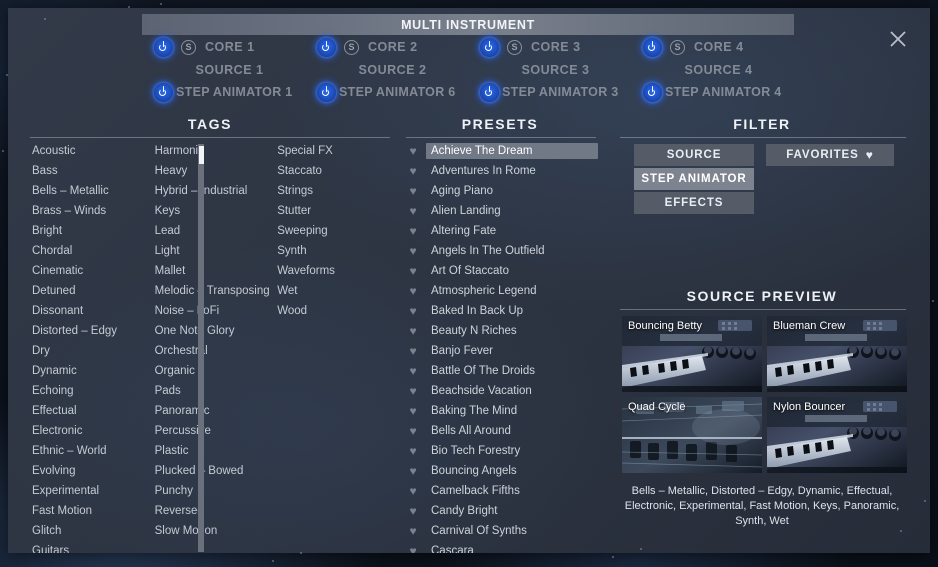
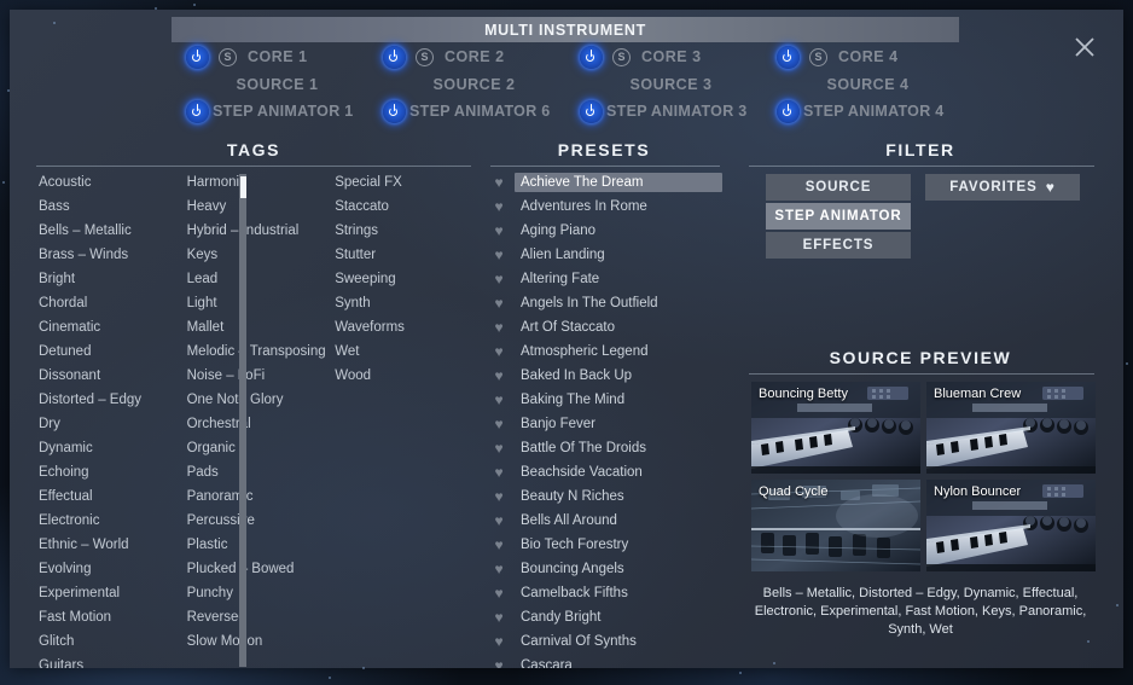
  MULTI INSTRUMENT
  S
  CORE 1
  SOURCE 1
  STEP ANIMATOR 1
  S
  CORE 2
  SOURCE 2
  STEP ANIMATOR 6
  S
  CORE 3
  SOURCE 3
  STEP ANIMATOR 3
  S
  CORE 4
  SOURCE 4
  STEP ANIMATOR 4
  TAGS
  Acoustic
  Bass
  Bells – Metallic
  Brass – Winds
  Bright
  Chordal
  Cinematic
  Detuned
  Dissonant
  Distorted – Edgy
  Dry
  Dynamic
  Echoing
  Effectual
  Electronic
  Ethnic – World
  Evolving
  Experimental
  Fast Motion
  Glitch
  Guitars
  Harmoni
  Heavy
  Hybrid –ndustrial
  Keys
  Lead
  Light
  Mallet
  Melodic Transposing
  Noise –oFi
  One Not Glory
  Orchestrl
  Organic
  Pads
  Panoramc
  Percusse
  Plastic
  Plucked Bowed
  Punchy
  Reverse
  Slow Moon
  Special FX
  Staccato
  Strings
  Stutter
  Sweeping
  Synth
  Waveforms
  Wet
  Wood
  PRESETS
  ♥
  Achieve The Dream
  ♥
  Adventures In Rome
  ♥
  Aging Piano
  ♥
  Alien Landing
  ♥
  Altering Fate
  ♥
  Angels In The Outfield
  ♥
  Art Of Staccato
  ♥
  Atmospheric Legend
  ♥
  Baked In Back Up
  ♥
- Beauty N Riches
+ Baking The Mind
  ♥
  Banjo Fever
  ♥
  Battle Of The Droids
  ♥
  Beachside Vacation
  ♥
- Baking The Mind
+ Beauty N Riches
  ♥
  Bells All Around
  ♥
  Bio Tech Forestry
  ♥
  Bouncing Angels
  ♥
  Camelback Fifths
  ♥
  Candy Bright
  ♥
  Carnival Of Synths
  ♥
  Cascara
  FILTER
  SOURCE
  STEP ANIMATOR
  EFFECTS
  FAVORITES
  ♥
  SOURCE PREVIEW
  Bouncing Betty
  Blueman Crew
  Quad Cycle
  Nylon Bouncer
  Bells – Metallic, Distorted – Edgy, Dynamic, Effectual, Electronic, Experimental, Fast Motion, Keys, Panoramic, Synth, Wet
